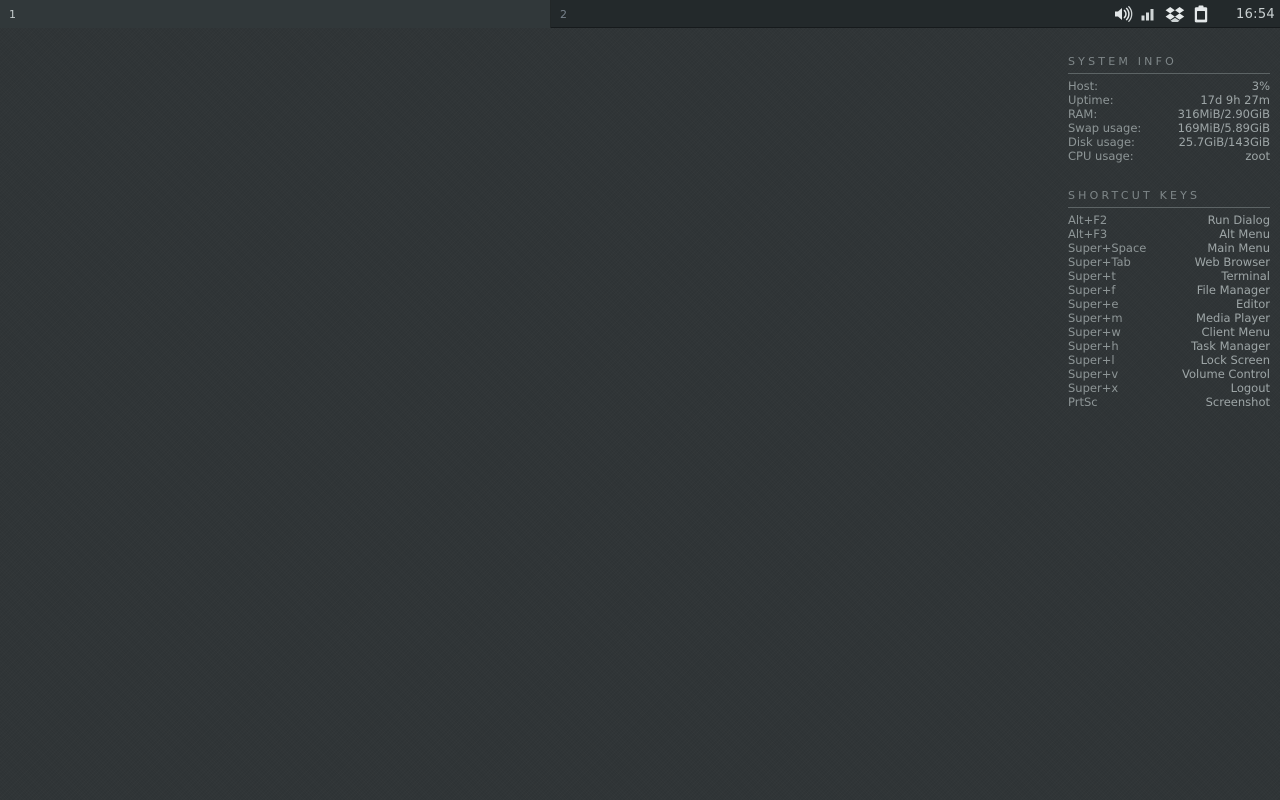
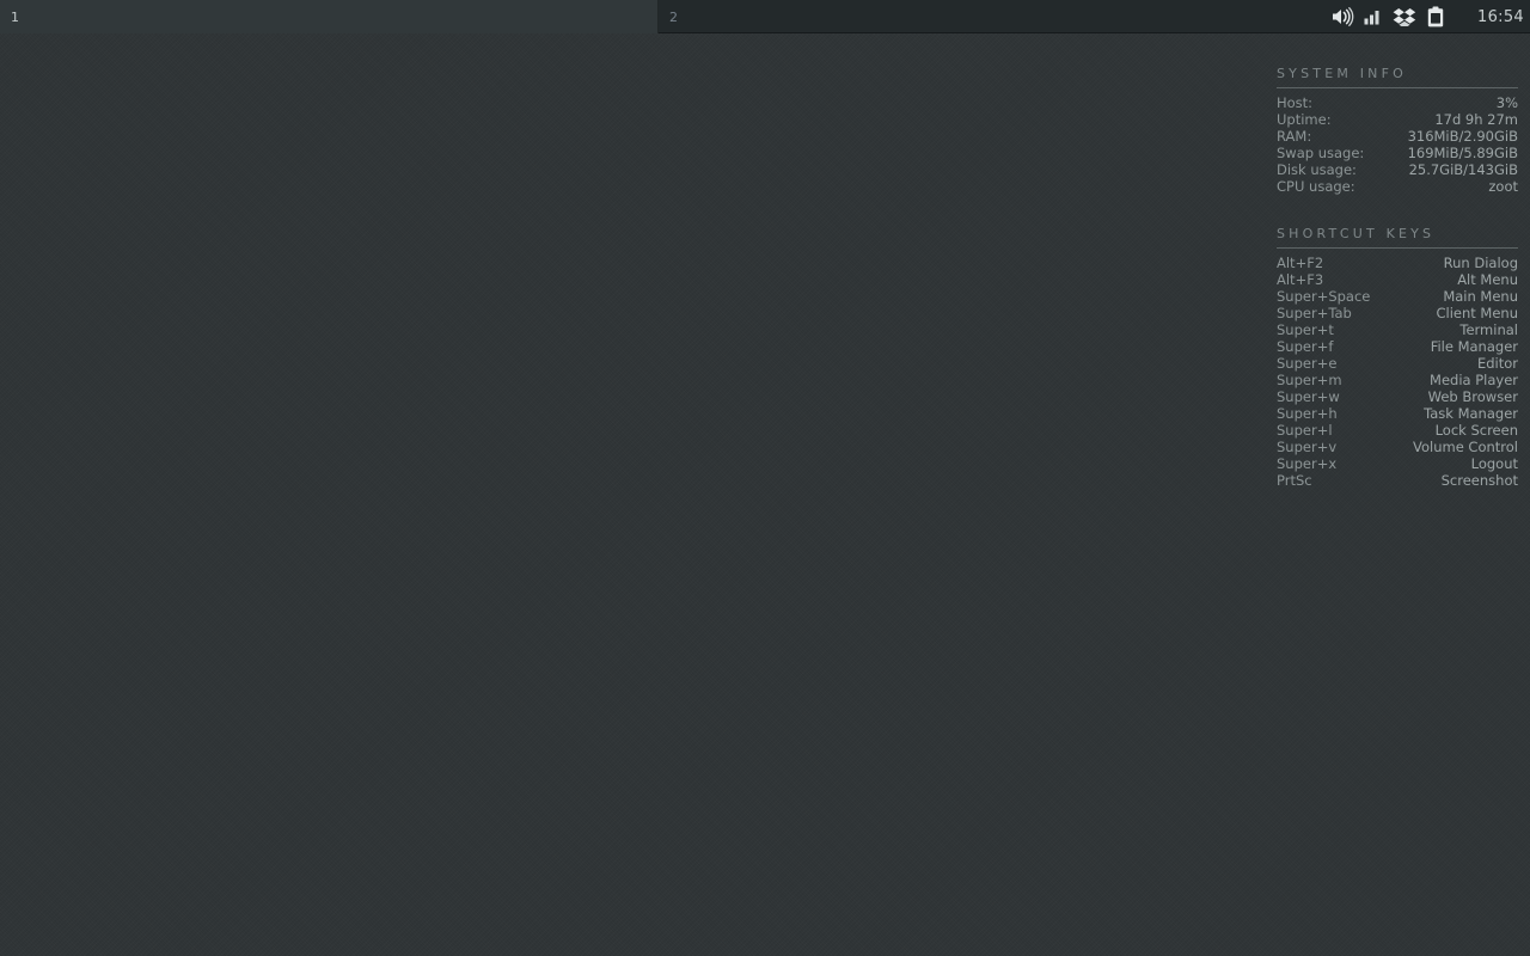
  1
  2
  16:54
  SYSTEM INFO
  Host:
  3%
  Uptime:
  17d 9h 27m
  RAM:
  316MiB/2.90GiB
  Swap usage:
  169MiB/5.89GiB
  Disk usage:
  25.7GiB/143GiB
  CPU usage:
  zoot
  SHORTCUT KEYS
  Alt+F2
  Run Dialog
  Alt+F3
  Alt Menu
  Super+Space
  Main Menu
  Super+Tab
- Web Browser
+ Client Menu
  Super+t
  Terminal
  Super+f
  File Manager
  Super+e
  Editor
  Super+m
  Media Player
  Super+w
- Client Menu
+ Web Browser
  Super+h
  Task Manager
  Super+l
  Lock Screen
  Super+v
  Volume Control
  Super+x
  Logout
  PrtSc
  Screenshot
